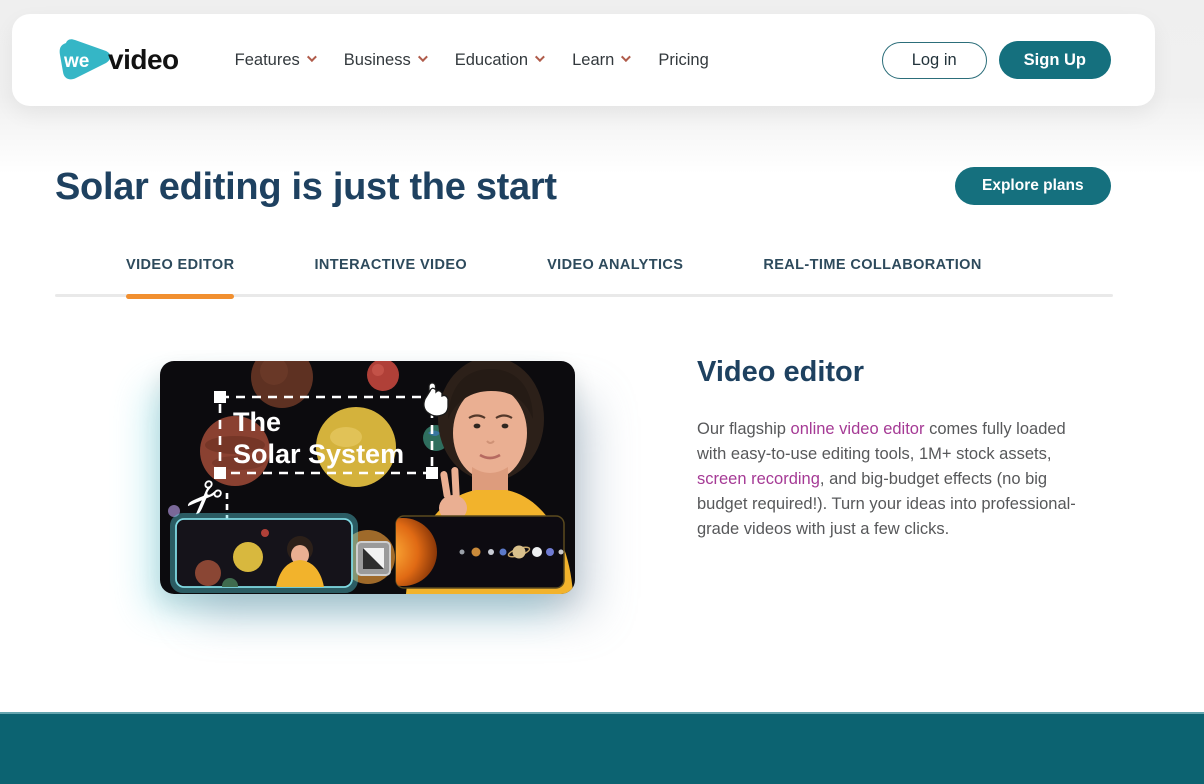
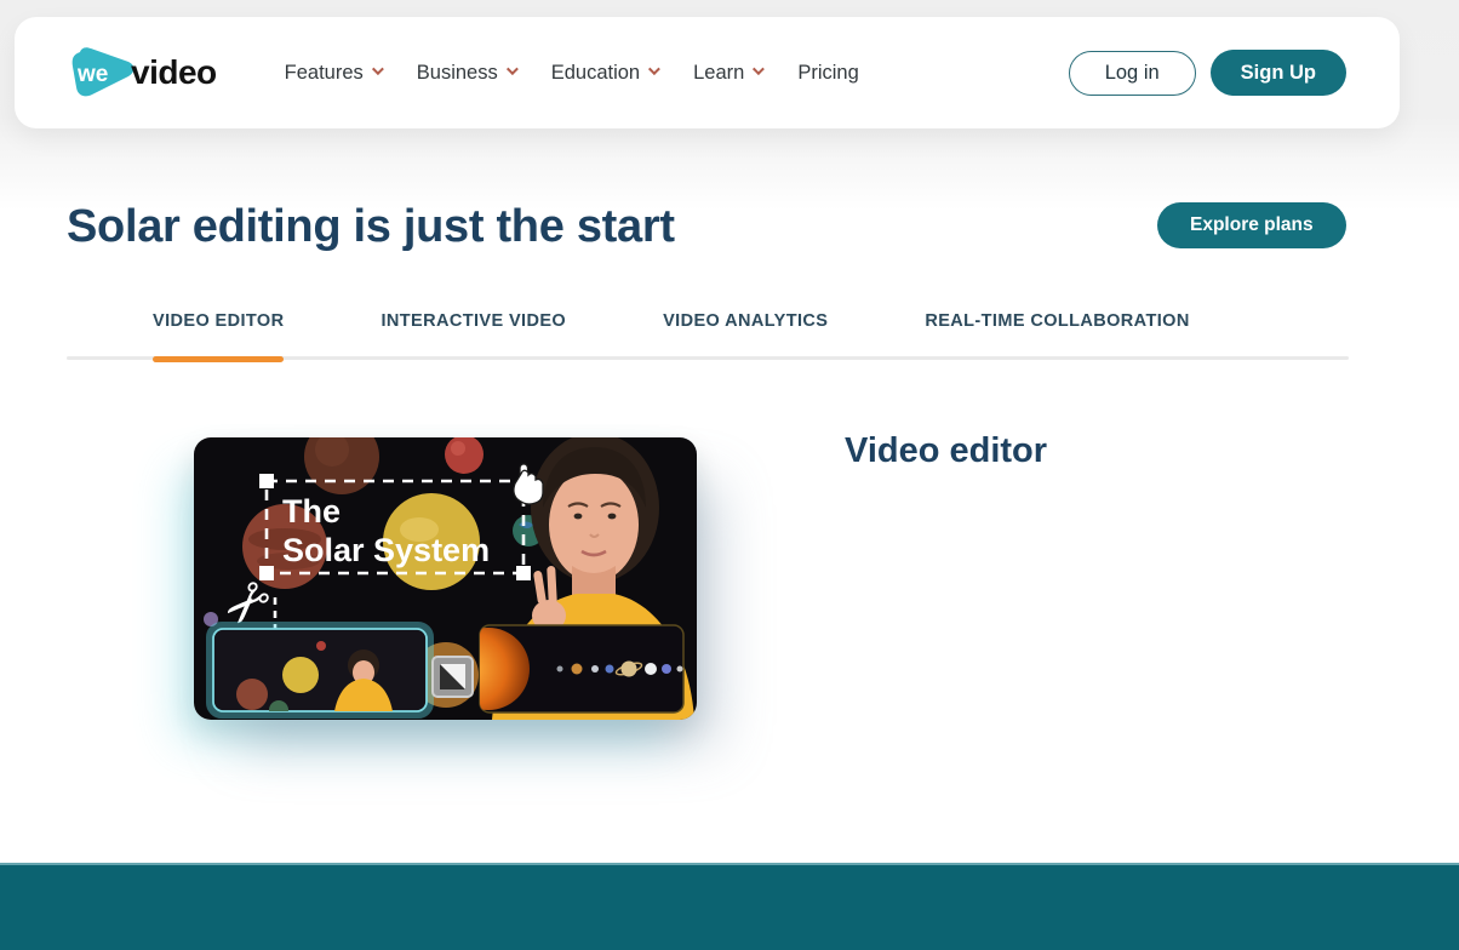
  we
  video
  Features
  Business
  Education
  Learn
  Pricing
  Log in
  Sign Up
  Solar editing is just the start
  Explore plans
  VIDEO EDITOR
  INTERACTIVE VIDEO
  VIDEO ANALYTICS
  REAL-TIME COLLABORATION
  The
  Solar System
  Video editor
- Our flagship online video editor comes fully loaded with easy-to-use editing tools, 1M+ stock assets, screen recording, and big-budget effects (no big budget required!). Turn your ideas into professional-grade videos with just a few clicks.
